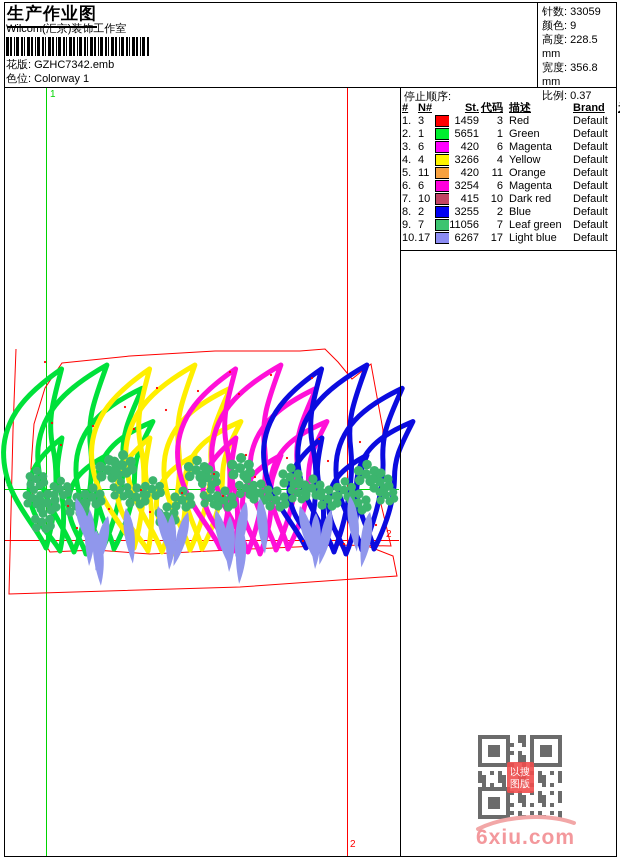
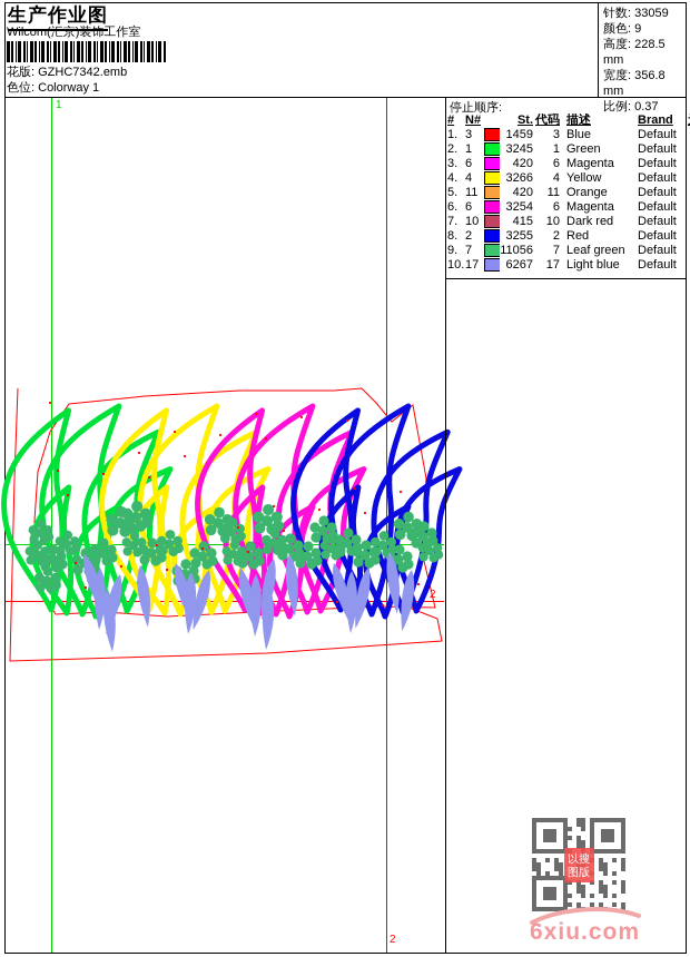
  生产作业图
  Wilcom(汇京)装饰工作室
  花版: GZHC7342.emb
  色位: Colorway 1
  针数: 33059
  颜色: 9
  高度: 228.5 mm
  宽度: 356.8 mm
  比例: 0.37
  停止顺序:
  #	N#		St.	代码	描述	Brand
- 1.	3		1459	3	Red	Default
+ 1.	3		1459	3	Blue	Default
- 2.	1		5651	1	Green	Default
+ 2.	1		3245	1	Green	Default
  3.	6		420	6	Magenta	Default
  4.	4		3266	4	Yellow	Default
  5.	11		420	11	Orange	Default
  6.	6		3254	6	Magenta	Default
  7.	10		415	10	Dark red	Default
- 8.	2		3255	2	Blue	Default
+ 8.	2		3255	2	Red	Default
  9.	7		11056	7	Leaf green	Default
  10.	17		6267	17	Light blue	Default
  1
  2
  2
  以搜
  图版
  6xiu.com
